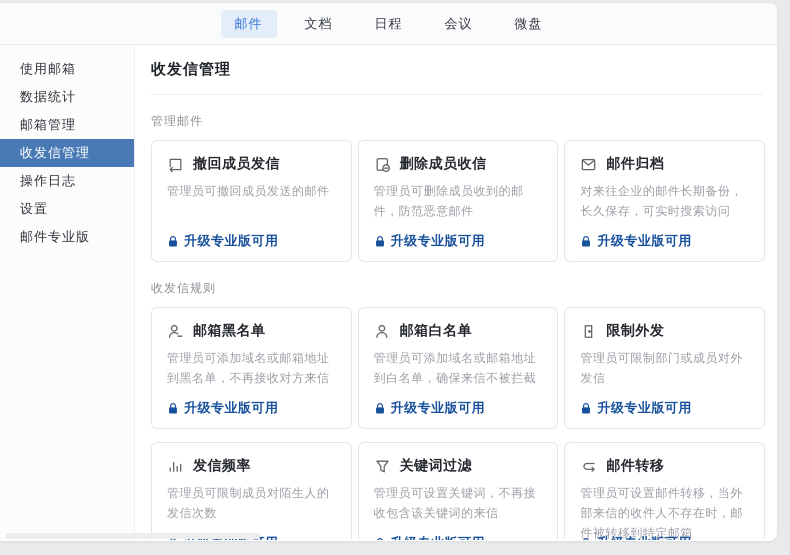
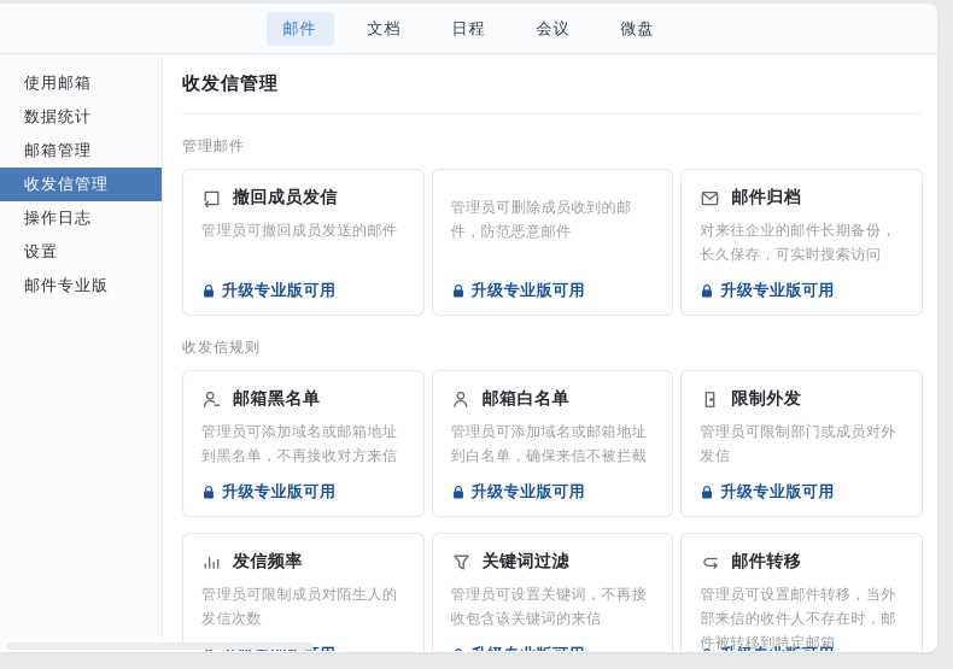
  邮件
  文档
  日程
  会议
  微盘
  使用邮箱
  数据统计
  邮箱管理
  收发信管理
  操作日志
  设置
  邮件专业版
  收发信管理
  管理邮件
  撤回成员发信
  管理员可撤回成员发送的邮件
  升级专业版可用
- 删除成员收信
  管理员可删除成员收到的邮件，防范恶意邮件
  升级专业版可用
  邮件归档
  对来往企业的邮件长期备份，长久保存，可实时搜索访问
  升级专业版可用
  收发信规则
  邮箱黑名单
  管理员可添加域名或邮箱地址到黑名单，不再接收对方来信
  升级专业版可用
  邮箱白名单
  管理员可添加域名或邮箱地址到白名单，确保来信不被拦截
  升级专业版可用
  限制外发
  管理员可限制部门或成员对外发信
  升级专业版可用
  发信频率
  管理员可限制成员对陌生人的发信次数
  关键词过滤
  管理员可设置关键词，不再接收包含该关键词的来信
  邮件转移
  管理员可设置邮件转移，当外部来信的收件人不存在时，邮件被转移到特定邮箱
